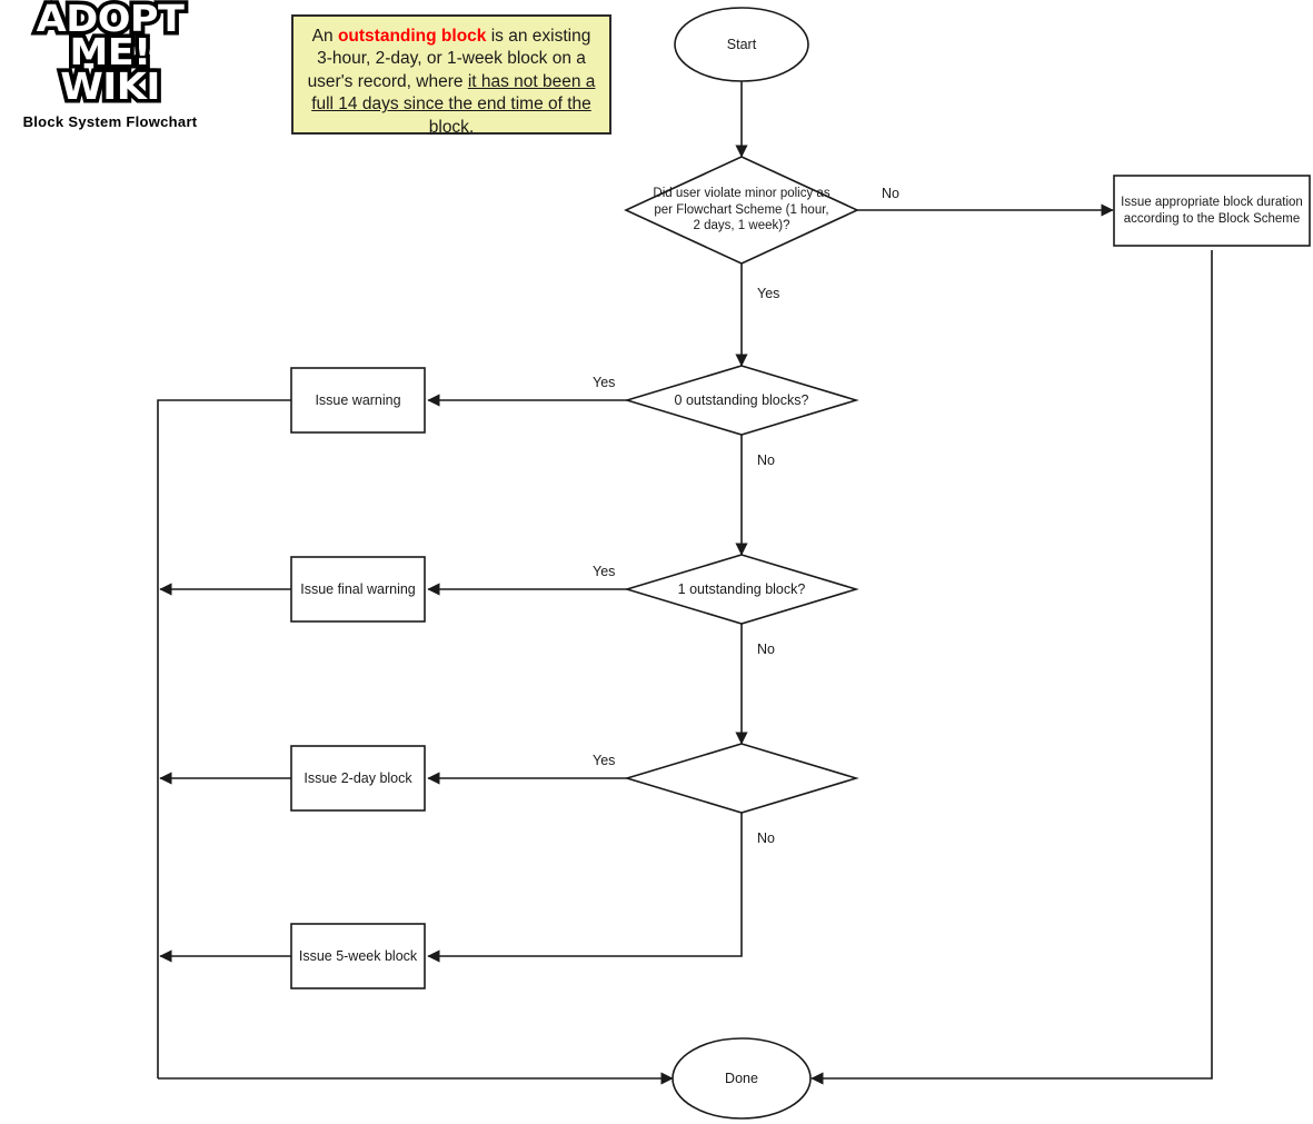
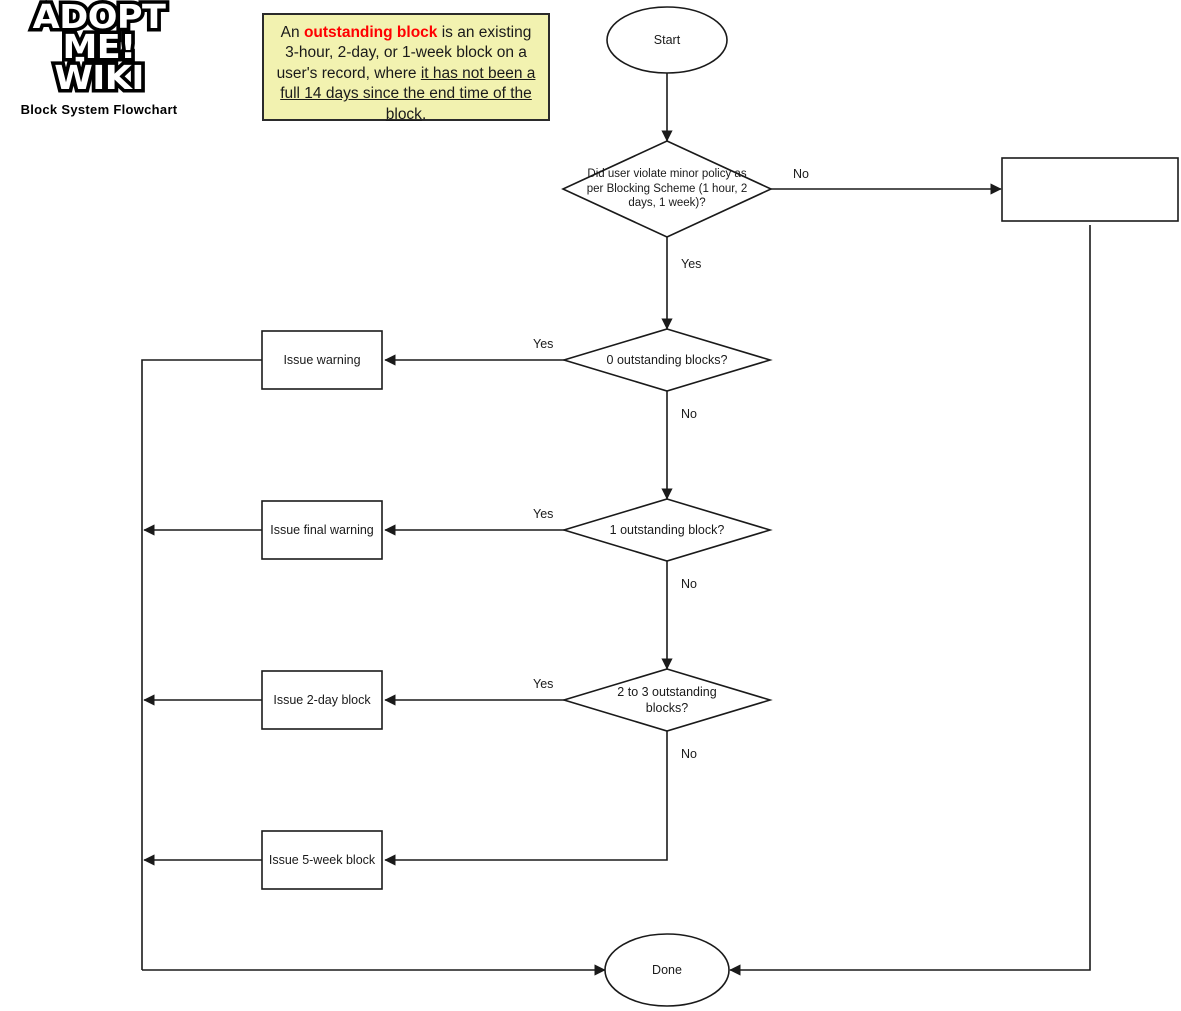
  ADOPT ME!
  WIKI
  Block System Flowchart
  An outstanding block is an existing 3-hour, 2-day, or 1-week block on a user's record, where it has not been a full 14 days since the end time of the block.
  Start
- Did user violate minor policy as per Flowchart Scheme (1 hour, 2 days, 1 week)?
+ Did user violate minor policy as per Blocking Scheme (1 hour, 2 days, 1 week)?
- Issue appropriate block duration according to the Block Scheme
  0 outstanding blocks?
  Issue warning
  1 outstanding block?
  Issue final warning
+ 2 to 3 outstanding blocks?
  Issue 2-day block
  Issue 5-week block
  Done
  No
  Yes
  Yes
  No
  Yes
  No
  Yes
  No
